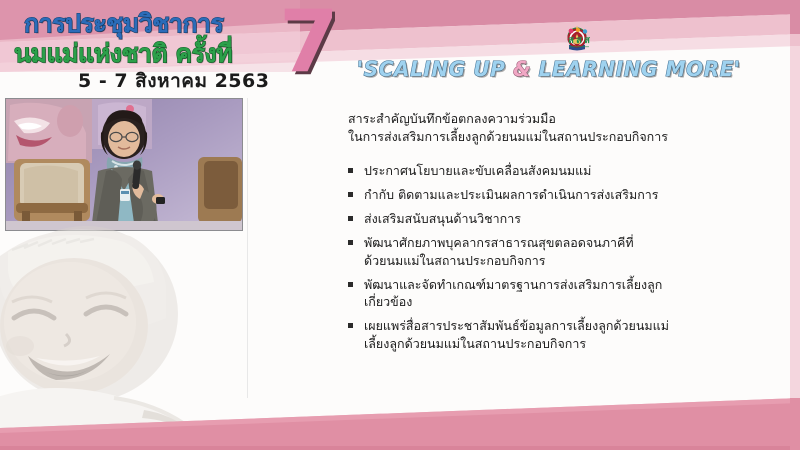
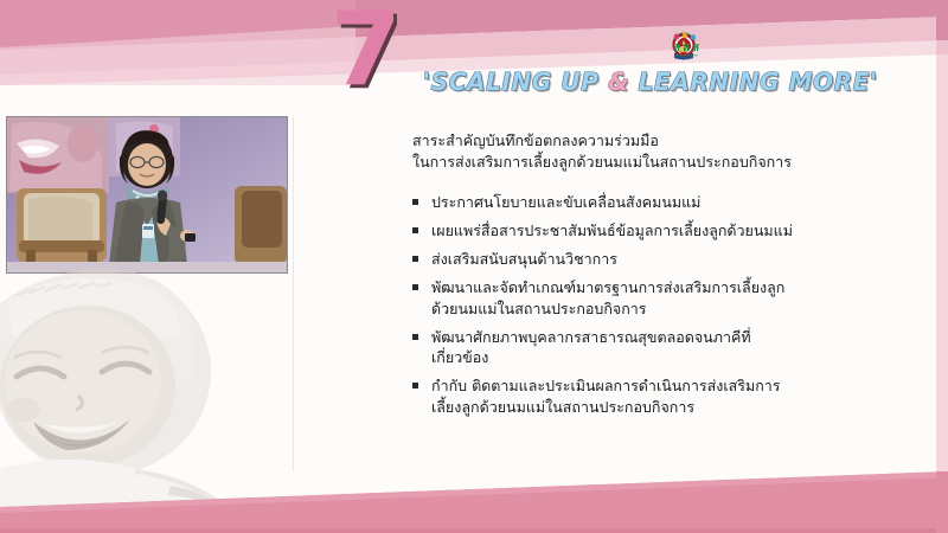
- การประชุมวิชาการ
- นมแม่แห่งชาติ ครั้งที่
- 5 - 7 สิงหาคม 2563
  7
  'SCALING UP & LEARNING MORE'
  ส
  ส
  ส
  สาระสำคัญบันทึกข้อตกลงความร่วมมือ
  ในการส่งเสริมการเลี้ยงลูกด้วยนมแม่ในสถานประกอบกิจการ
  ประกาศนโยบายและขับเคลื่อนสังคมนมแม่
- กำกับ ติดตามและประเมินผลการดำเนินการส่งเสริมการ
+ เผยแพร่สื่อสารประชาสัมพันธ์ข้อมูลการเลี้ยงลูกด้วยนมแม่
  ส่งเสริมสนับสนุนด้านวิชาการ
- พัฒนาศักยภาพบุคลากรสาธารณสุขตลอดจนภาคีที่
+ พัฒนาและจัดทำเกณฑ์มาตรฐานการส่งเสริมการเลี้ยงลูก
  ด้วยนมแม่ในสถานประกอบกิจการ
- พัฒนาและจัดทำเกณฑ์มาตรฐานการส่งเสริมการเลี้ยงลูก
+ พัฒนาศักยภาพบุคลากรสาธารณสุขตลอดจนภาคีที่
  เกี่ยวข้อง
- เผยแพร่สื่อสารประชาสัมพันธ์ข้อมูลการเลี้ยงลูกด้วยนมแม่
+ กำกับ ติดตามและประเมินผลการดำเนินการส่งเสริมการ
  เลี้ยงลูกด้วยนมแม่ในสถานประกอบกิจการ
